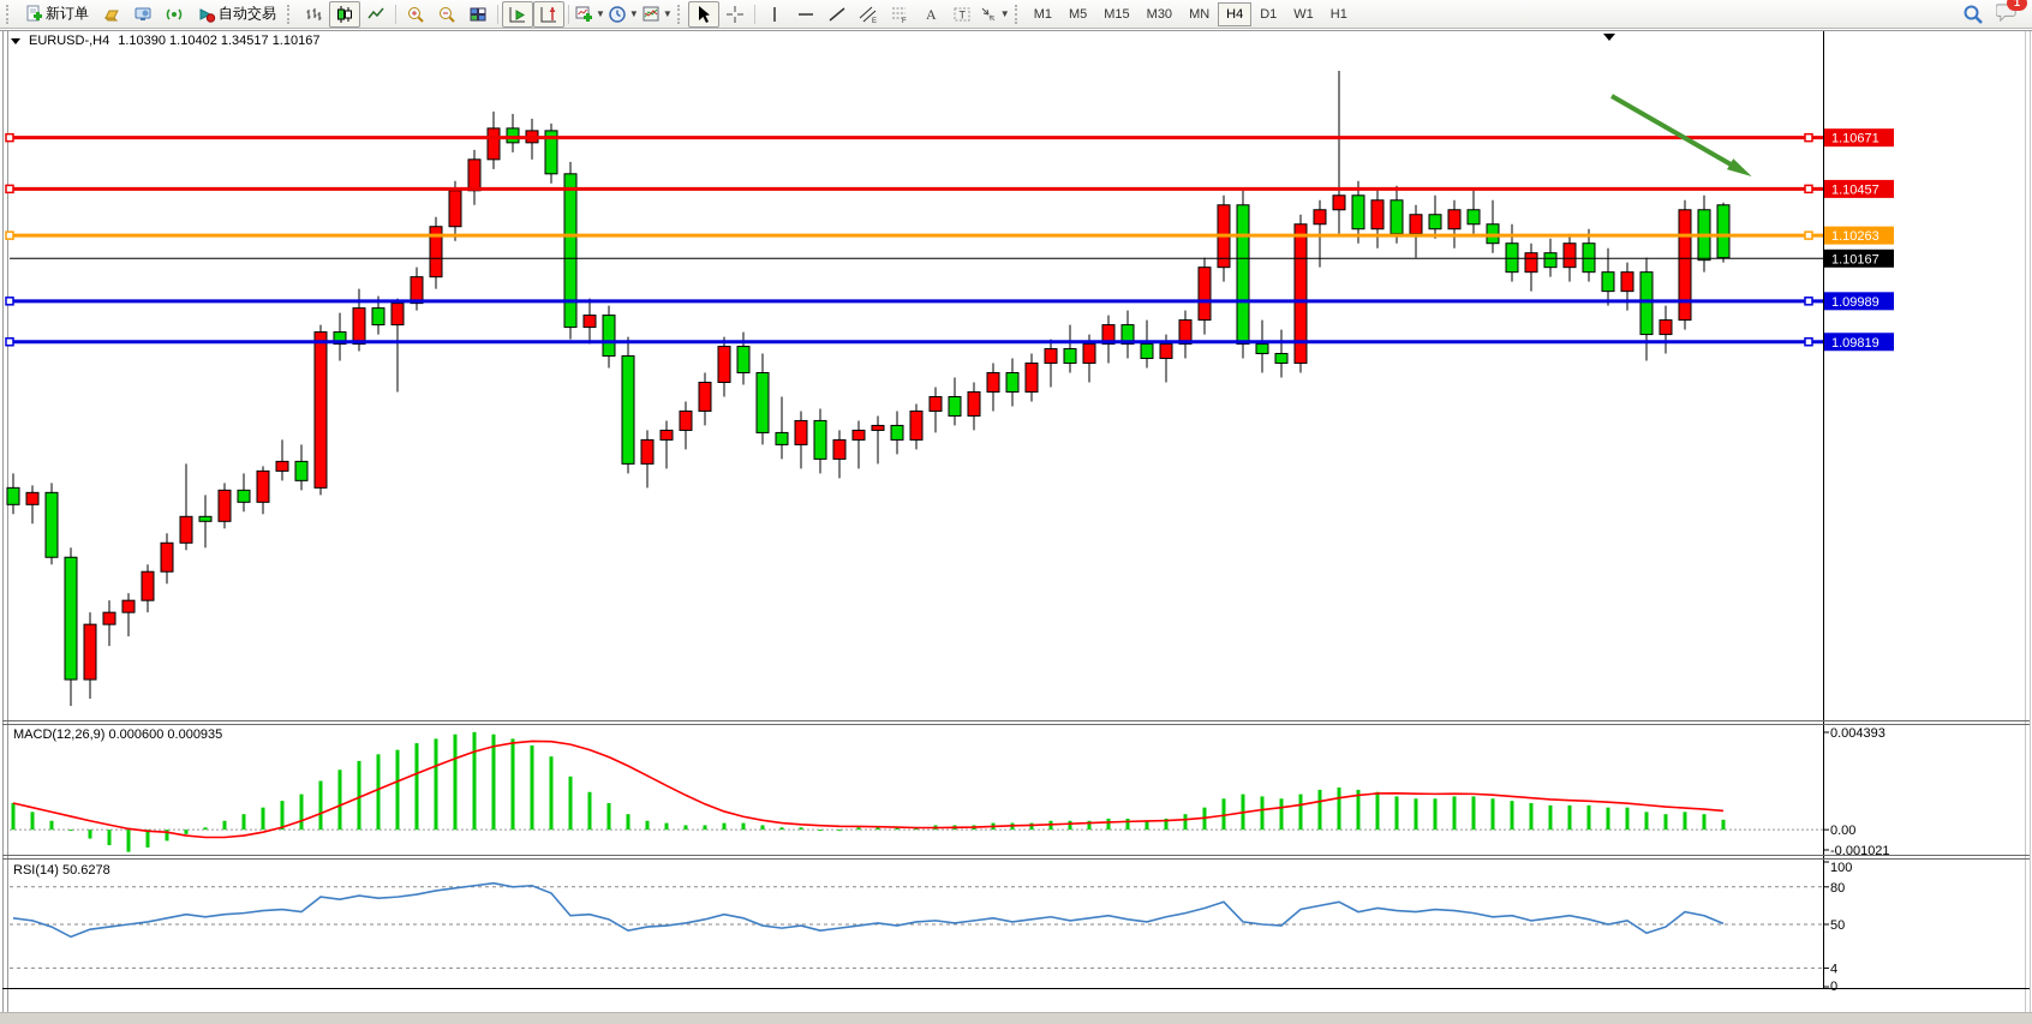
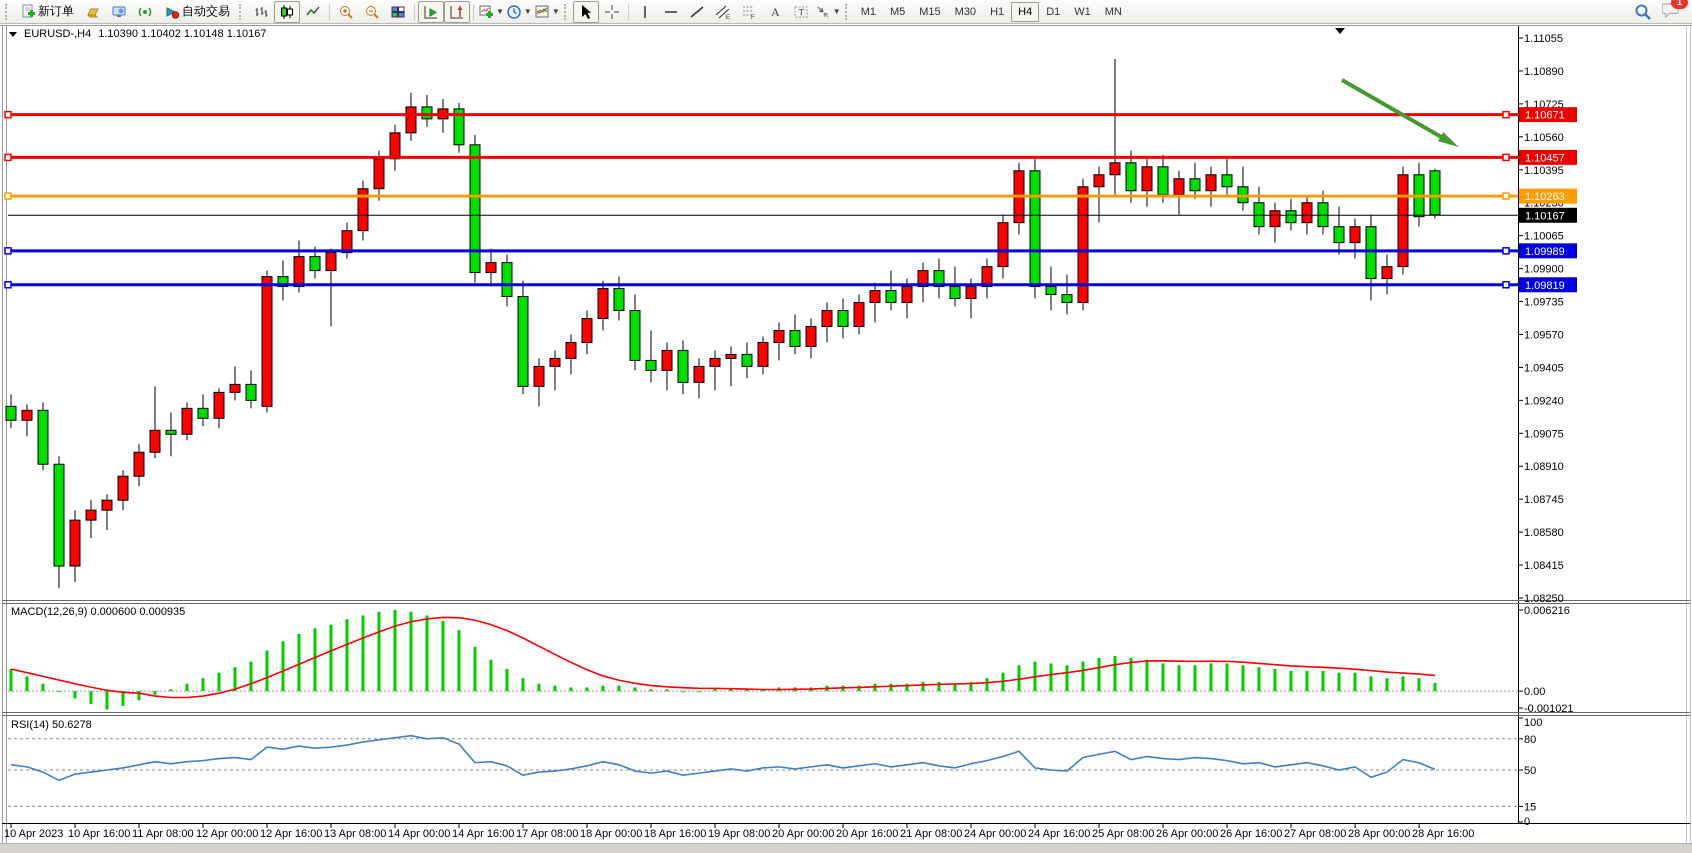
  新订单
  自动交易
  ▼
  ▼
  ▼
  A
  T
  ▼
  M1
  M5
  M15
  M30
- MN
+ H1
  H4
  D1
  W1
- H1
+ MN
  1
+ 1.11055
+ 1.10890
+ 1.10725
+ 1.10560
+ 1.10395
+ 1.10230
+ 1.10065
+ 1.09900
+ 1.09735
+ 1.09570
+ 1.09405
+ 1.09240
+ 1.09075
+ 1.08910
+ 1.08745
+ 1.08580
+ 1.08415
+ 1.08250
  1.10671
  1.10457
  1.10263
  1.09989
  1.09819
  1.10167
- 0.004393
+ 0.006216
  0.00
  -0.001021
  100
  80
  50
- 4
+ 15
  0
+ 10 Apr 2023
+ 10 Apr 16:00
+ 11 Apr 08:00
+ 12 Apr 00:00
+ 12 Apr 16:00
+ 13 Apr 08:00
+ 14 Apr 00:00
+ 14 Apr 16:00
+ 17 Apr 08:00
+ 18 Apr 00:00
+ 18 Apr 16:00
+ 19 Apr 08:00
+ 20 Apr 00:00
+ 20 Apr 16:00
+ 21 Apr 08:00
+ 24 Apr 00:00
+ 24 Apr 16:00
+ 25 Apr 08:00
+ 26 Apr 00:00
+ 26 Apr 16:00
+ 27 Apr 08:00
+ 28 Apr 00:00
+ 28 Apr 16:00
  EURUSD-,H4
- 1.10390 1.10402 1.34517 1.10167
+ 1.10390 1.10402 1.10148 1.10167
  MACD(12,26,9) 0.000600 0.000935
  RSI(14) 50.6278
